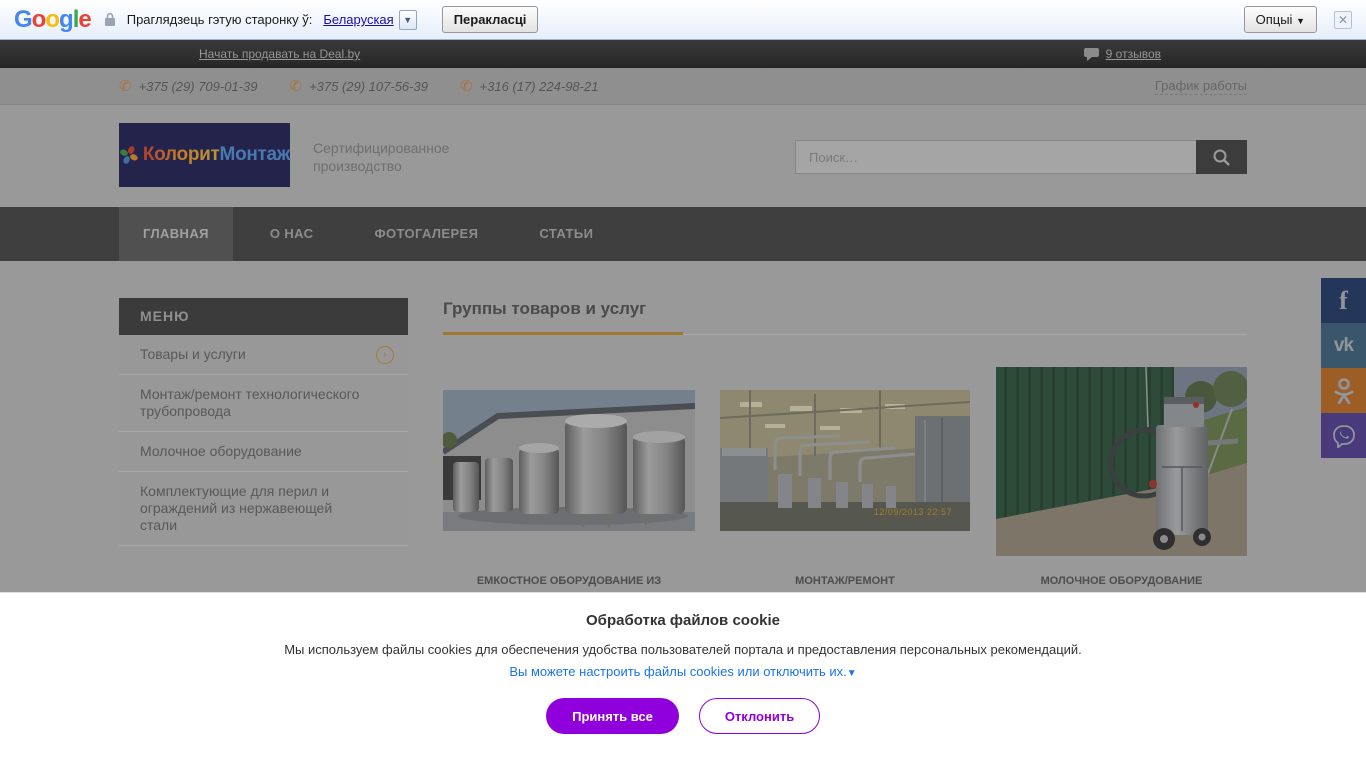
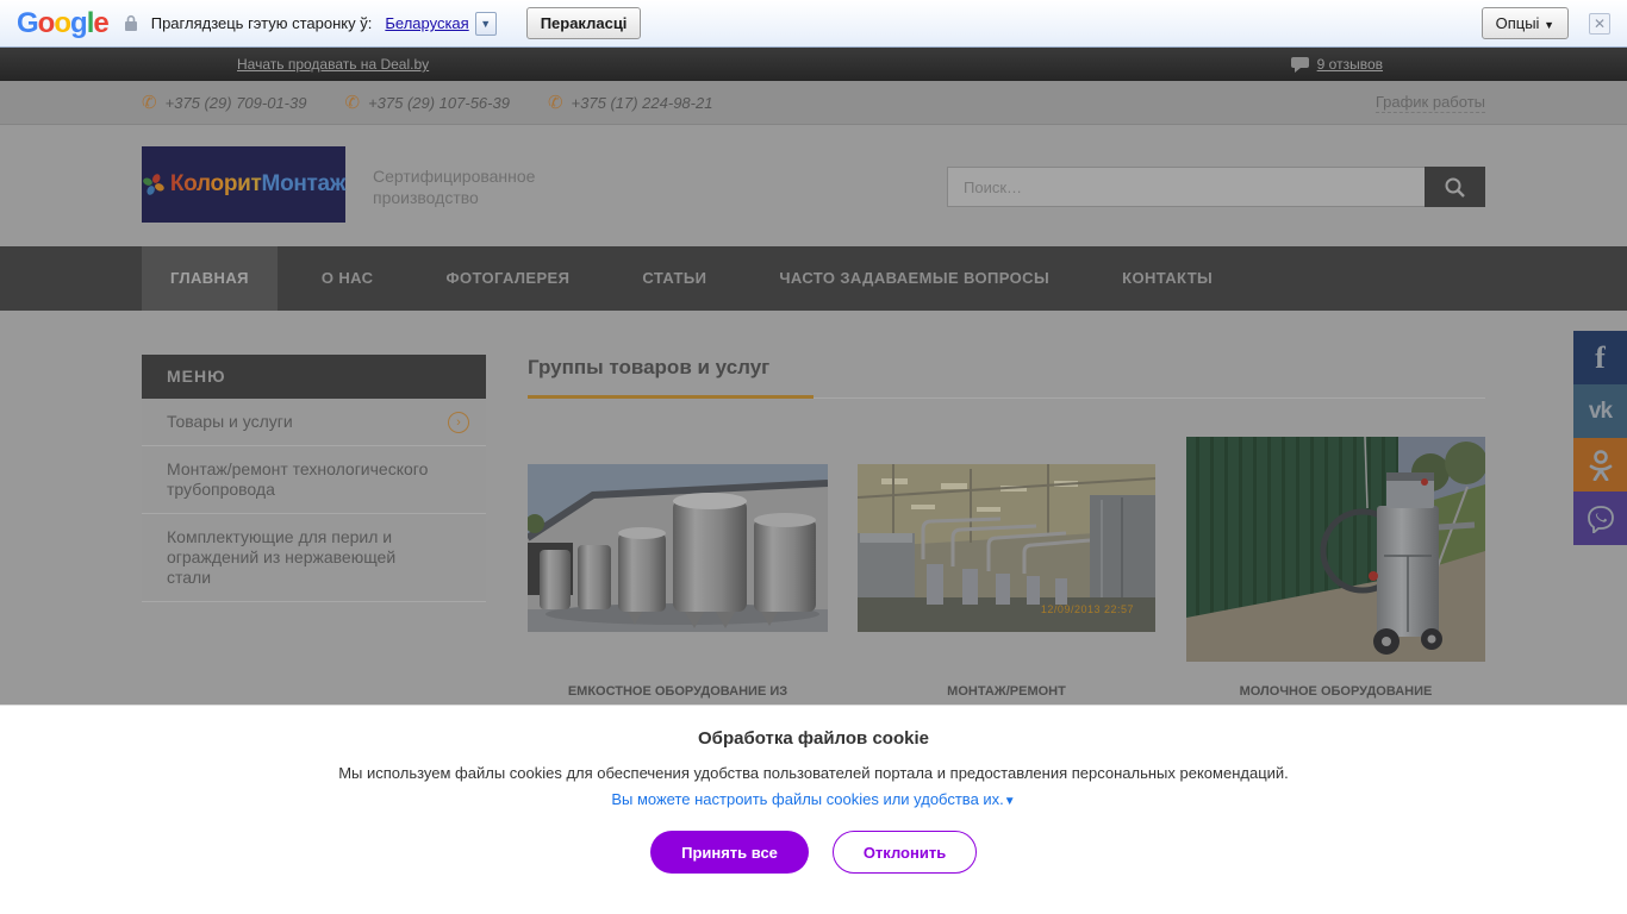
  Google
  Праглядзець гэтую старонку ў:
  Беларуская
  ▼
  Перакласці
  Опцыі ▼
  ✕
  Начать продавать на Deal.by
  9 отзывов
  ✆
  +375 (29) 709-01-39
  ✆
  +375 (29) 107-56-39
  ✆
- +316 (17) 224-98-21
+ +375 (17) 224-98-21
  График работы
  КолоритМонтаж
  Сертифицированное
  производство
  Поиск…
  ГЛАВНАЯ
  О НАС
  ФОТОГАЛЕРЕЯ
  СТАТЬИ
+ ЧАСТО ЗАДАВАЕМЫЕ ВОПРОСЫ
+ КОНТАКТЫ
  МЕНЮ
  Товары и услуги
  ›
  Монтаж/ремонт технологического трубопровода
- Молочное оборудование
  Комплектующие для перил и ограждений из нержавеющей стали
  Группы товаров и услуг
  12/09/2013 22:57
  ЕМКОСТНОЕ ОБОРУДОВАНИЕ ИЗ
  МОНТАЖ/РЕМОНТ
  МОЛОЧНОЕ ОБОРУДОВАНИЕ
  f
  vk
  Обработка файлов cookie
  Мы используем файлы cookies для обеспечения удобства пользователей портала и предоставления персональных рекомендаций.
- Вы можете настроить файлы cookies или отключить их.▼
+ Вы можете настроить файлы cookies или удобства их.▼
  Принять все
  Отклонить
